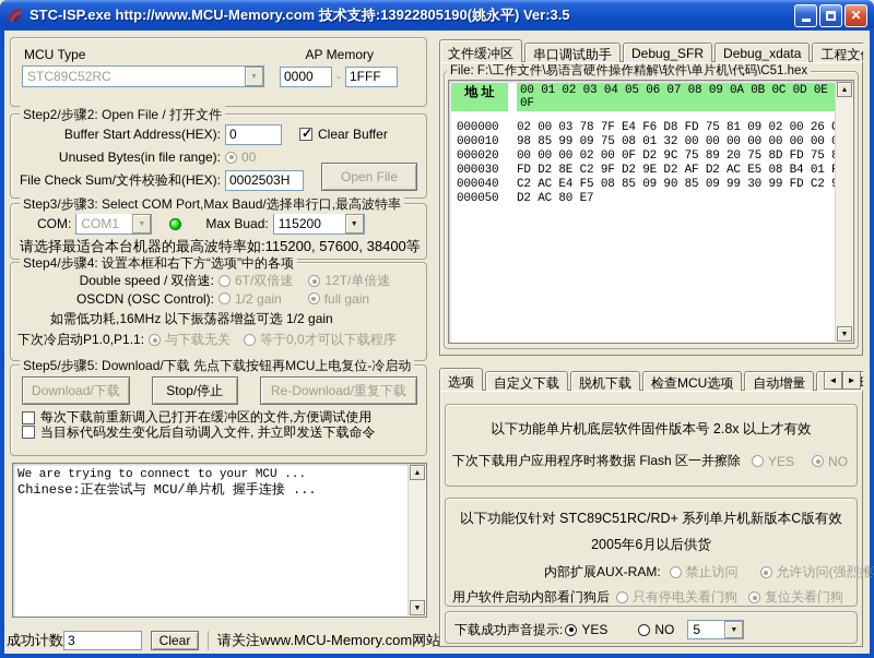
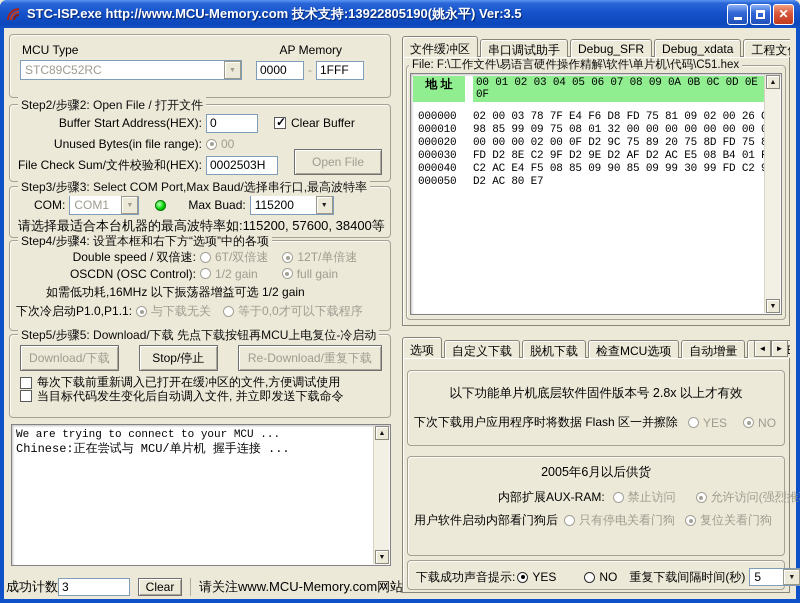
  STC-ISP.exe http://www.MCU-Memory.com 技术支持:13922805190(姚永平) Ver:3.5
  MCU Type
  AP Memory
  STC89C52RC
  0000
  -
  1FFF
  Step2/步骤2: Open File / 打开文件
  Buffer Start Address(HEX):
  0
  Clear Buffer
  Unused Bytes(in file range):
  00
  File Check Sum/文件校验和(HEX):
  0002503H
  Open File
  Step3/步骤3: Select COM Port,Max Baud/选择串行口,最高波特率
  COM:
  COM1
  Max Buad:
  115200
  请选择最适合本台机器的最高波特率如:115200, 57600, 38400等
  Step4/步骤4: 设置本框和右下方“选项”中的各项
  Double speed / 双倍速:
  6T/双倍速
  12T/单倍速
  OSCDN (OSC Control):
  1/2 gain
  full gain
  如需低功耗,16MHz 以下振荡器增益可选 1/2 gain
  下次冷启动P1.0,P1.1:
  与下载无关
  等于0,0才可以下载程序
  Step5/步骤5: Download/下载 先点下载按钮再MCU上电复位-冷启动
  Download/下载
  Stop/停止
  Re-Download/重复下载
  每次下载前重新调入已打开在缓冲区的文件,方便调试使用
  当目标代码发生变化后自动调入文件, 并立即发送下载命令
  We are trying to connect to your MCU ...
  Chinese:正在尝试与 MCU/单片机 握手连接 ...
  成功计数
  3
  Clear
  请关注www.MCU-Memory.com网站
  文件缓冲区
  串口调试助手
  Debug_SFR
  Debug_xdata
  工程文
  File: F:\工作文件\易语言硬件操作精解\软件\单片机\代码\C51.hex
  地 址
  00 01 02 03 04 05 06 07 08 09 0A 0B 0C 0D 0E 0F
  000000
  02 00 03 78 7F E4 F6 D8 FD 75 81 09 02 00 26
  000010
  98 85 99 09 75 08 01 32 00 00 00 00 00 00 00
  000020
  00 00 00 02 00 0F D2 9C 75 89 20 75 8D FD 75
  000030
  FD D2 8E C2 9F D2 9E D2 AF D2 AC E5 08 B4 01
  000040
  C2 AC E4 F5 08 85 09 90 85 09 99 30 99 FD C2
  000050
  D2 AC 80 E7
  选项
  自定义下载
  脱机下载
  检查MCU选项
  自动增量
  以下功能单片机底层软件固件版本号 2.8x 以上才有效
  下次下载用户应用程序时将数据 Flash 区一并擦除
  YES
  NO
- 以下功能仅针对 STC89C51RC/RD+ 系列单片机新版本C版有效
  2005年6月以后供货
  内部扩展AUX-RAM:
  禁止访问
  允许访问(强烈推
  用户软件启动内部看门狗后
  只有停电关看门狗
  复位关看门狗
  下载成功声音提示:
  YES
  NO
+ 重复下载间隔时间(秒)
  5
